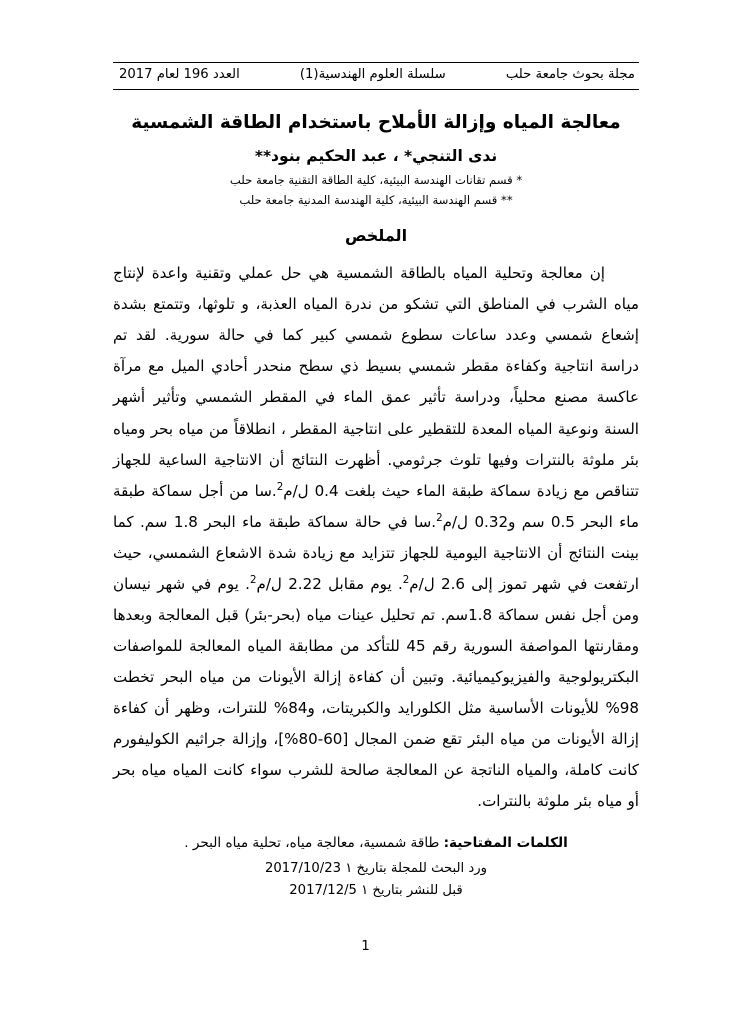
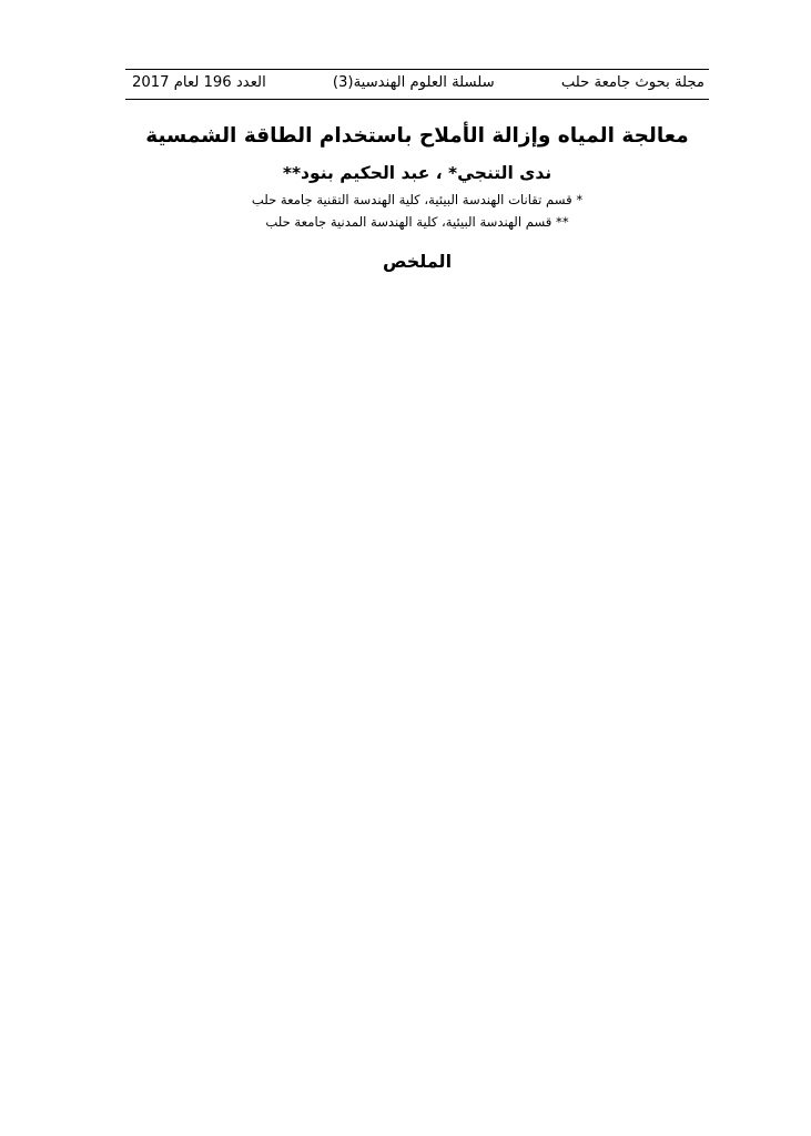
  مجلة بحوث جامعة حلب
- سلسلة العلوم الهندسية(1)
+ سلسلة العلوم الهندسية(3)
  العدد 196 لعام 2017
  معالجة المياه وإزالة الأملاح باستخدام الطاقة الشمسية
  ندى التنجي* ، عبد الحكيم بنود**
- * قسم تقانات الهندسة البيئية، كلية الطاقة التقنية جامعة حلب
+ * قسم تقانات الهندسة البيئية، كلية الهندسة التقنية جامعة حلب
  ** قسم الهندسة البيئية، كلية الهندسة المدنية جامعة حلب
  الملخص
- إن معالجة وتحلية المياه بالطاقة الشمسية هي حل عملي وتقنية واعدة لإنتاج مياه الشرب في المناطق التي تشكو من ندرة المياه العذبة، و تلوثها، وتتمتع بشدة إشعاع شمسي وعدد ساعات سطوع شمسي كبير كما في حالة سورية. لقد تم دراسة انتاجية وكفاءة مقطر شمسي بسيط ذي سطح منحدر أحادي الميل مع مرآة عاكسة مصنع محلياً، ودراسة تأثير عمق الماء في المقطر الشمسي وتأثير أشهر السنة ونوعية المياه المعدة للتقطير على انتاجية المقطر ، انطلاقاً من مياه بحر ومياه بئر ملوثة بالنترات وفيها تلوث جرثومي. أظهرت النتائج أن الانتاجية الساعية للجهاز تتناقص مع زيادة سماكة طبقة الماء حيث بلغت 0.4 ل/م2.سا من أجل سماكة طبقة ماء البحر 0.5 سم و0.32 ل/م2.سا في حالة سماكة طبقة ماء البحر 1.8 سم. كما بينت النتائج أن الانتاجية اليومية للجهاز تتزايد مع زيادة شدة الاشعاع الشمسي، حيث ارتفعت في شهر تموز إلى 2.6 ل/م2. يوم مقابل 2.22 ل/م2. يوم في شهر نيسان ومن أجل نفس سماكة 1.8سم. تم تحليل عينات مياه (بحر-بئر) قبل المعالجة وبعدها ومقارنتها المواصفة السورية رقم 45 للتأكد من مطابقة المياه المعالجة للمواصفات البكتريولوجية والفيزيوكيميائية. وتبين أن كفاءة إزالة الأيونات من مياه البحر تخطت 98% للأيونات الأساسية مثل الكلورايد والكبريتات، و84% للنترات، وظهر أن كفاءة إزالة الأيونات من مياه البئر تقع ضمن المجال [60-80%]، وإزالة جراثيم الكوليفورم كانت كاملة، والمياه الناتجة عن المعالجة صالحة للشرب سواء كانت المياه مياه بحر أو مياه بئر ملوثة بالنترات.
- الكلمات المفتاحية: طاقة شمسية، معالجة مياه، تحلية مياه البحر .
- ورد البحث للمجلة بتاريخ ١ 2017/10/23
- قبل للنشر بتاريخ ١ 2017/12/5
- 1
